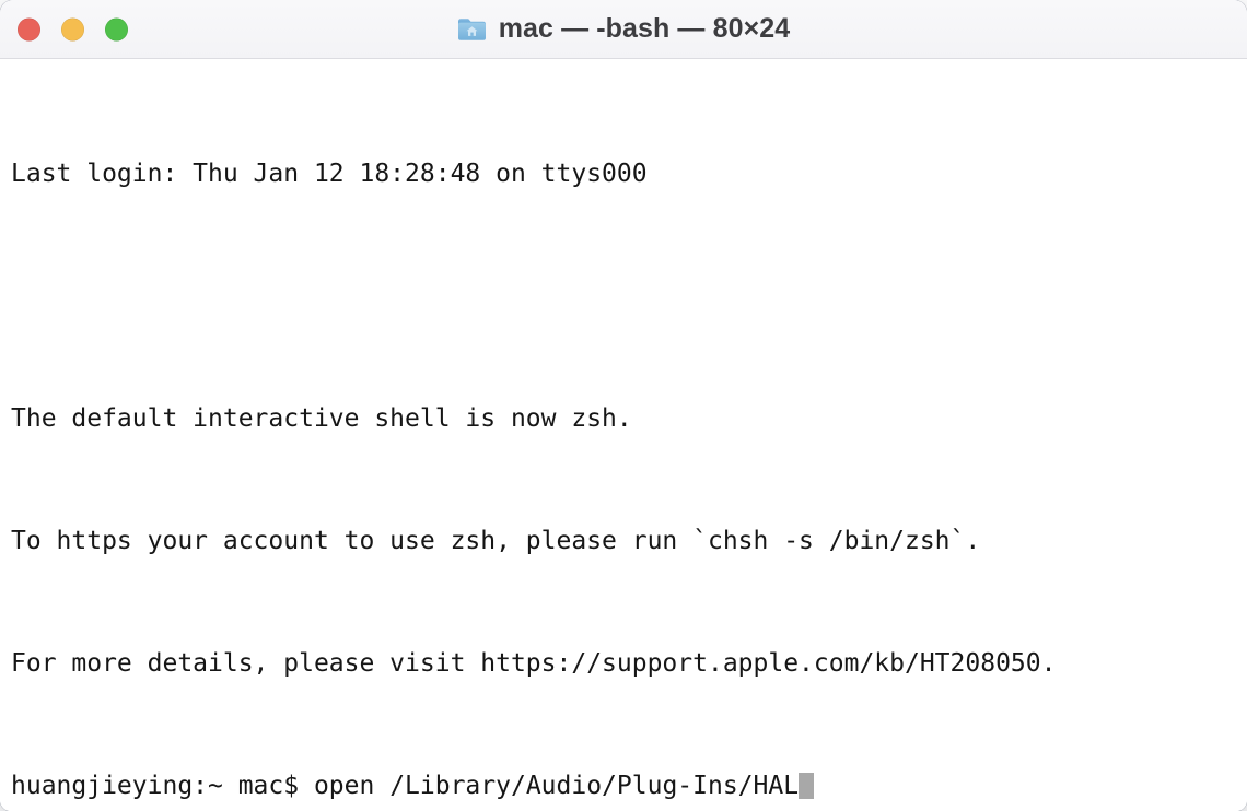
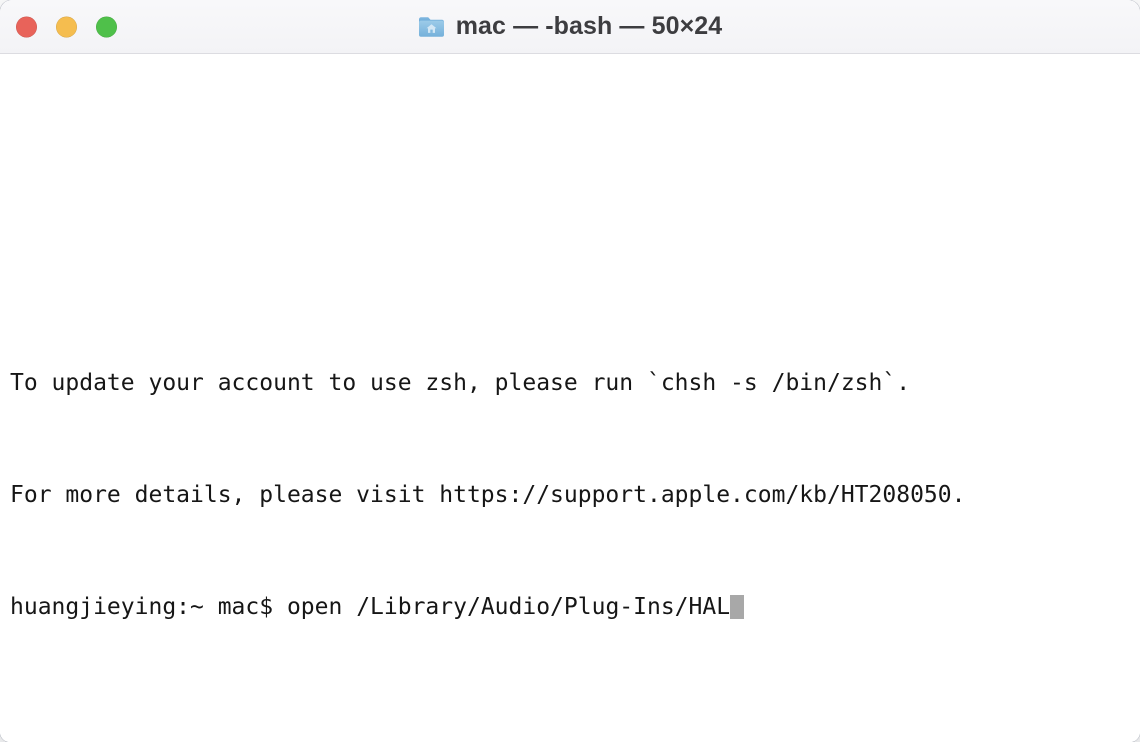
- mac — -bash — 80×24
+ mac — -bash — 50×24
- Last login: Thu Jan 12 18:28:48 on ttys000
- The default interactive shell is now zsh.
- To https your account to use zsh, please run `chsh -s /bin/zsh`.
+ To update your account to use zsh, please run `chsh -s /bin/zsh`.
  For more details, please visit https://support.apple.com/kb/HT208050.
  huangjieying:~ mac$ open /Library/Audio/Plug-Ins/HAL
